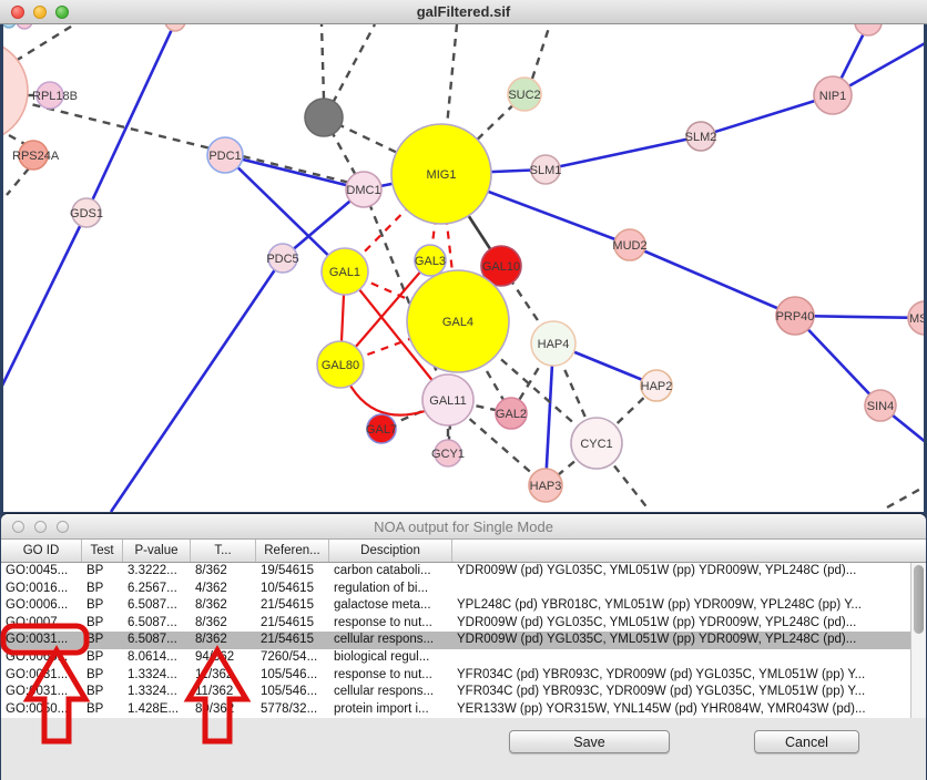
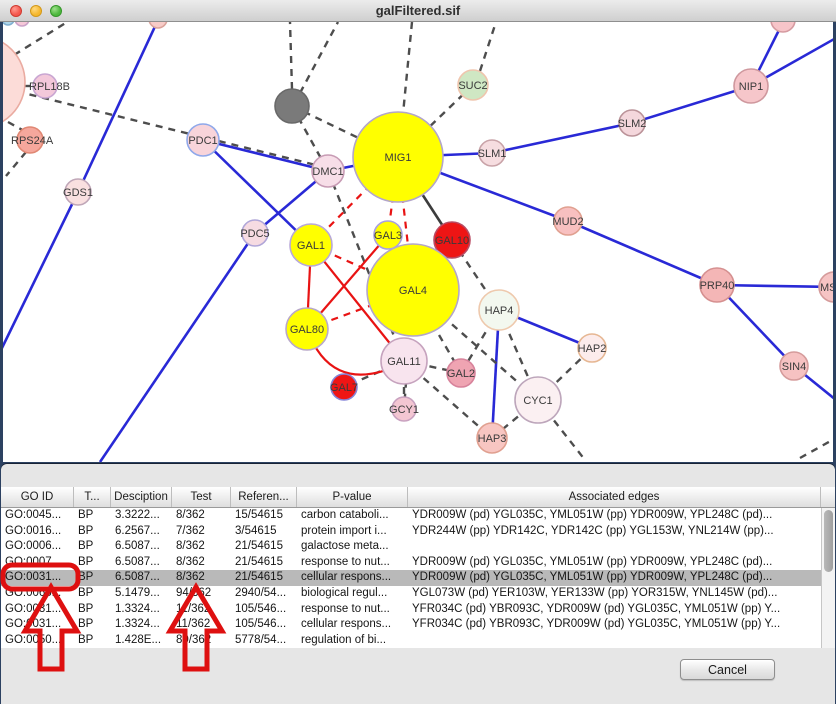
  galFiltered.sif
  RPL18B
  RPS24A
  GDS1
  PDC1
  PDC5
  DMC1
  MIG1
  SUC2
  SLM1
  SLM2
  NIP1
  MUD2
  PRP40
  SIN4
  HAP2
  HAP4
  HAP3
  CYC1
  GAL1
  GAL3
  GAL10
  GAL4
  GAL80
  GAL11
  GAL2
  GAL7
  GCY1
- NOA output for Single Mode
  GO ID
- Test
+ T...
- P-value
+ Desciption
- T...
+ Test
  Referen...
- Desciption
+ P-value
+ Associated edges
  GO:0045...
  BP
  3.3222...
  8/362
- 19/54615
+ 15/54615
  carbon cataboli...
  YDR009W (pd) YGL035C, YML051W (pp) YDR009W, YPL248C (pd)...
  GO:0016...
  BP
  6.2567...
- 4/362
+ 7/362
- 10/54615
+ 3/54615
- regulation of bi...
+ protein import i...
+ YDR244W (pp) YDR142C, YDR142C (pp) YGL153W, YNL214W (pp)...
  GO:0006...
  BP
  6.5087...
  8/362
  21/54615
  galactose meta...
- YPL248C (pd) YBR018C, YML051W (pp) YDR009W, YPL248C (pp) Y...
  GO:0007...
  BP
  6.5087...
  8/362
  21/54615
  response to nut...
  YDR009W (pd) YGL035C, YML051W (pp) YDR009W, YPL248C (pd)...
  GO:0031...
  BP
  6.5087...
  8/362
  21/54615
  cellular respons...
  YDR009W (pd) YGL035C, YML051W (pp) YDR009W, YPL248C (pd)...
  GO:006.
  BP
- 8.0614...
+ 5.1479...
- 7260/54...
+ 2940/54...
  biological regul...
+ YGL073W (pd) YER103W, YER133W (pp) YOR315W, YNL145W (pd)...
  GO:031...
  BP
  1.3324...
  105/546...
  response to nut...
  YFR034C (pd) YBR093C, YDR009W (pd) YGL035C, YML051W (pp) Y...
  GO:031...
  BP
  1.3324...
  11/362
  105/546...
  cellular respons...
  YFR034C (pd) YBR093C, YDR009W (pd) YGL035C, YML051W (pp) Y...
  GO:000..
  BP
  1.428E...
- 5778/32...
+ 5778/54...
- protein import i...
+ regulation of bi...
- YER133W (pp) YOR315W, YNL145W (pd) YHR084W, YMR043W (pd)...
- Save
  Cancel
